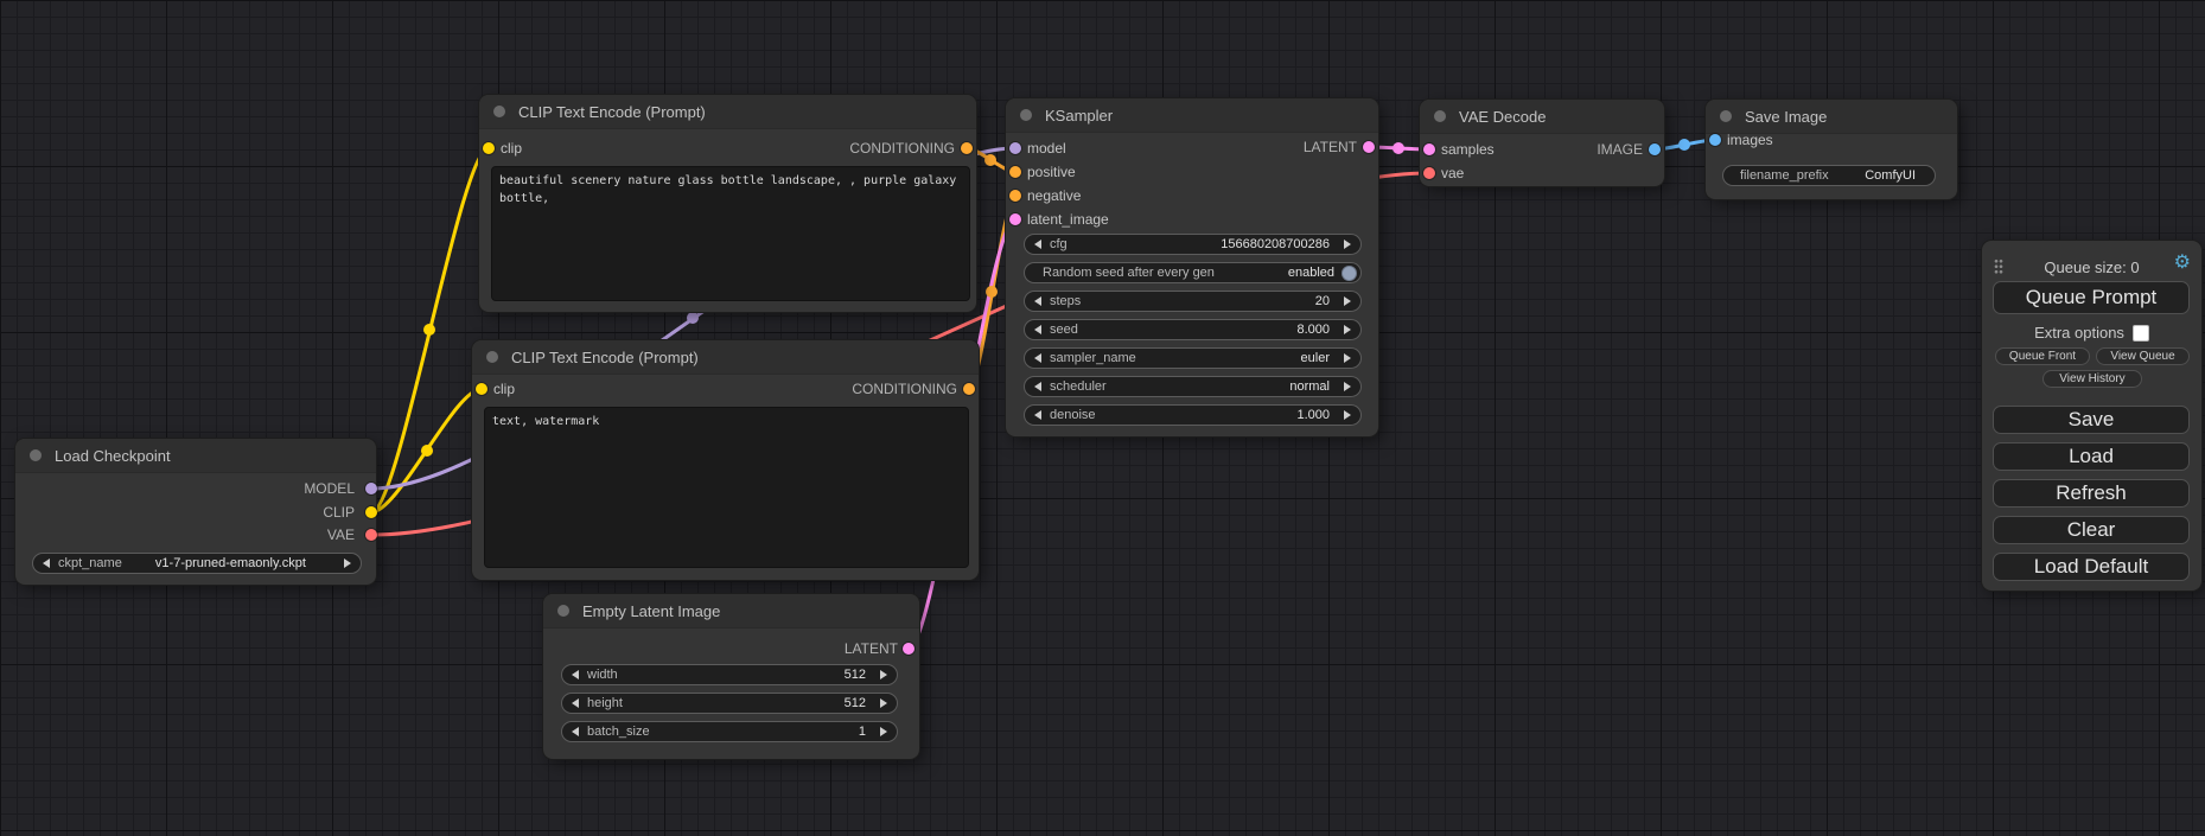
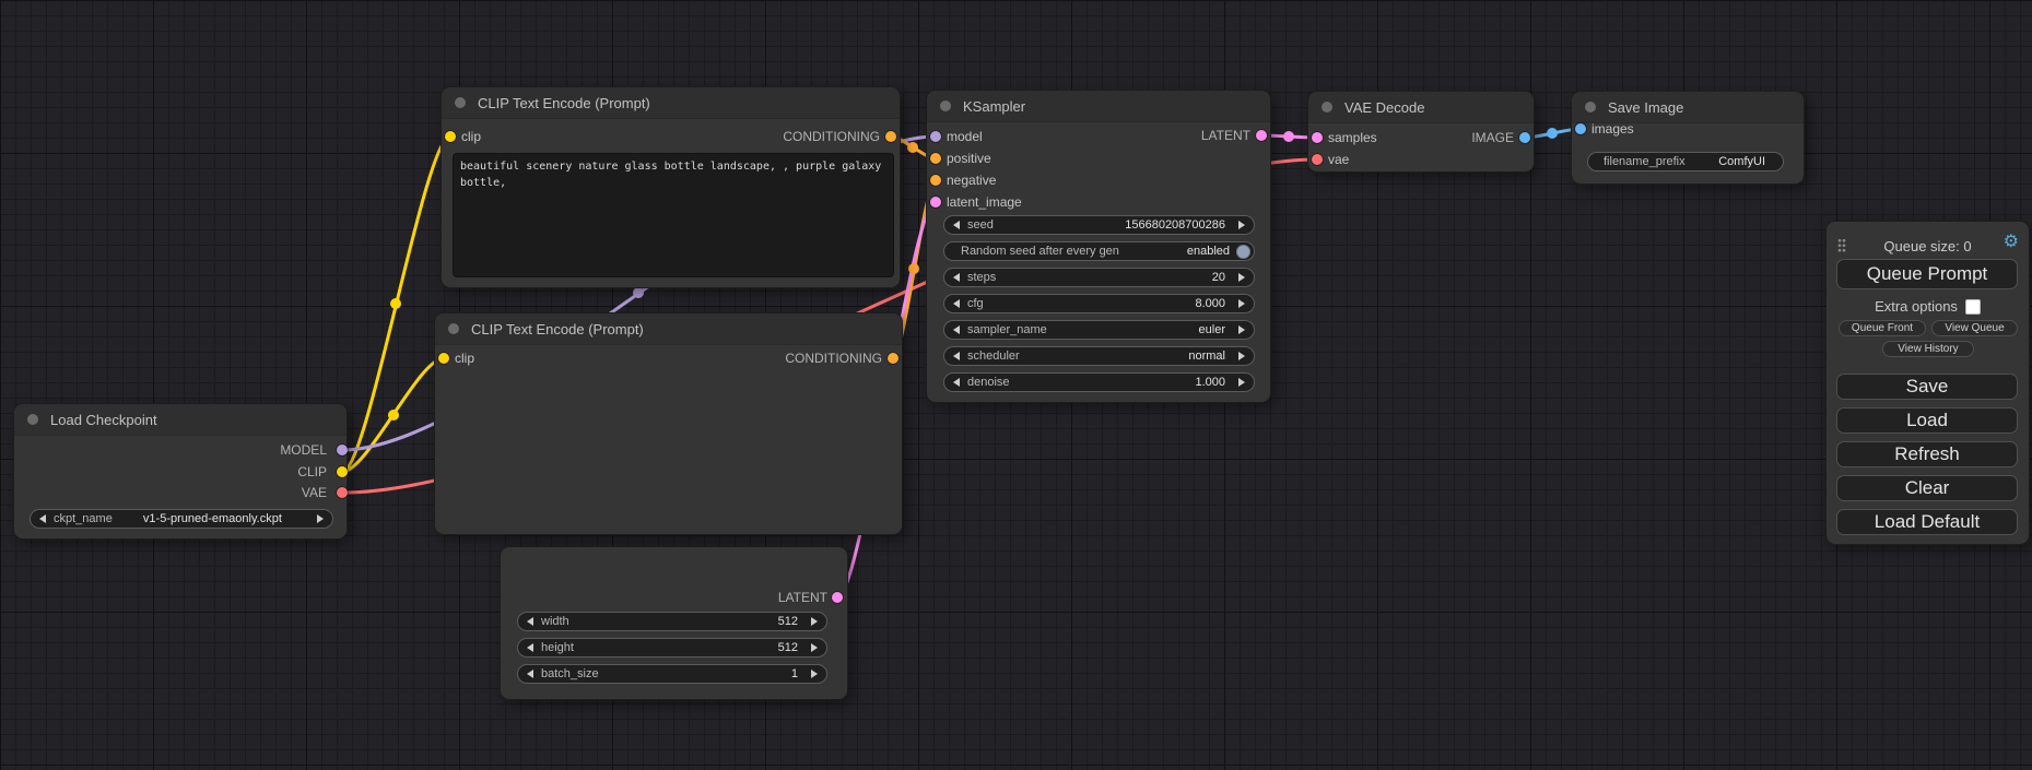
  Load Checkpoint
  MODEL
  CLIP
  VAE
  ckpt_name
- v1-7-pruned-emaonly.ckpt
+ v1-5-pruned-emaonly.ckpt
  CLIP Text Encode (Prompt)
  clip
  CONDITIONING
  beautiful scenery nature glass bottle landscape, , purple galaxy bottle,
  CLIP Text Encode (Prompt)
  clip
  CONDITIONING
- text, watermark
  KSampler
  model
  positive
  negative
  latent_image
  LATENT
- cfg
+ seed
  156680208700286
  Random seed after every gen
  enabled
  steps
  20
- seed
+ cfg
  8.000
  sampler_name
  euler
  scheduler
  normal
  denoise
  1.000
- Empty Latent Image
  LATENT
  width
  512
  height
  512
  batch_size
  1
  VAE Decode
  samples
  vae
  IMAGE
  Save Image
  images
  filename_prefix
  ComfyUI
  Queue size: 0
  ⚙
  Queue Prompt
  Extra options
  Queue Front
  View Queue
  View History
  Save
  Load
  Refresh
  Clear
  Load Default
